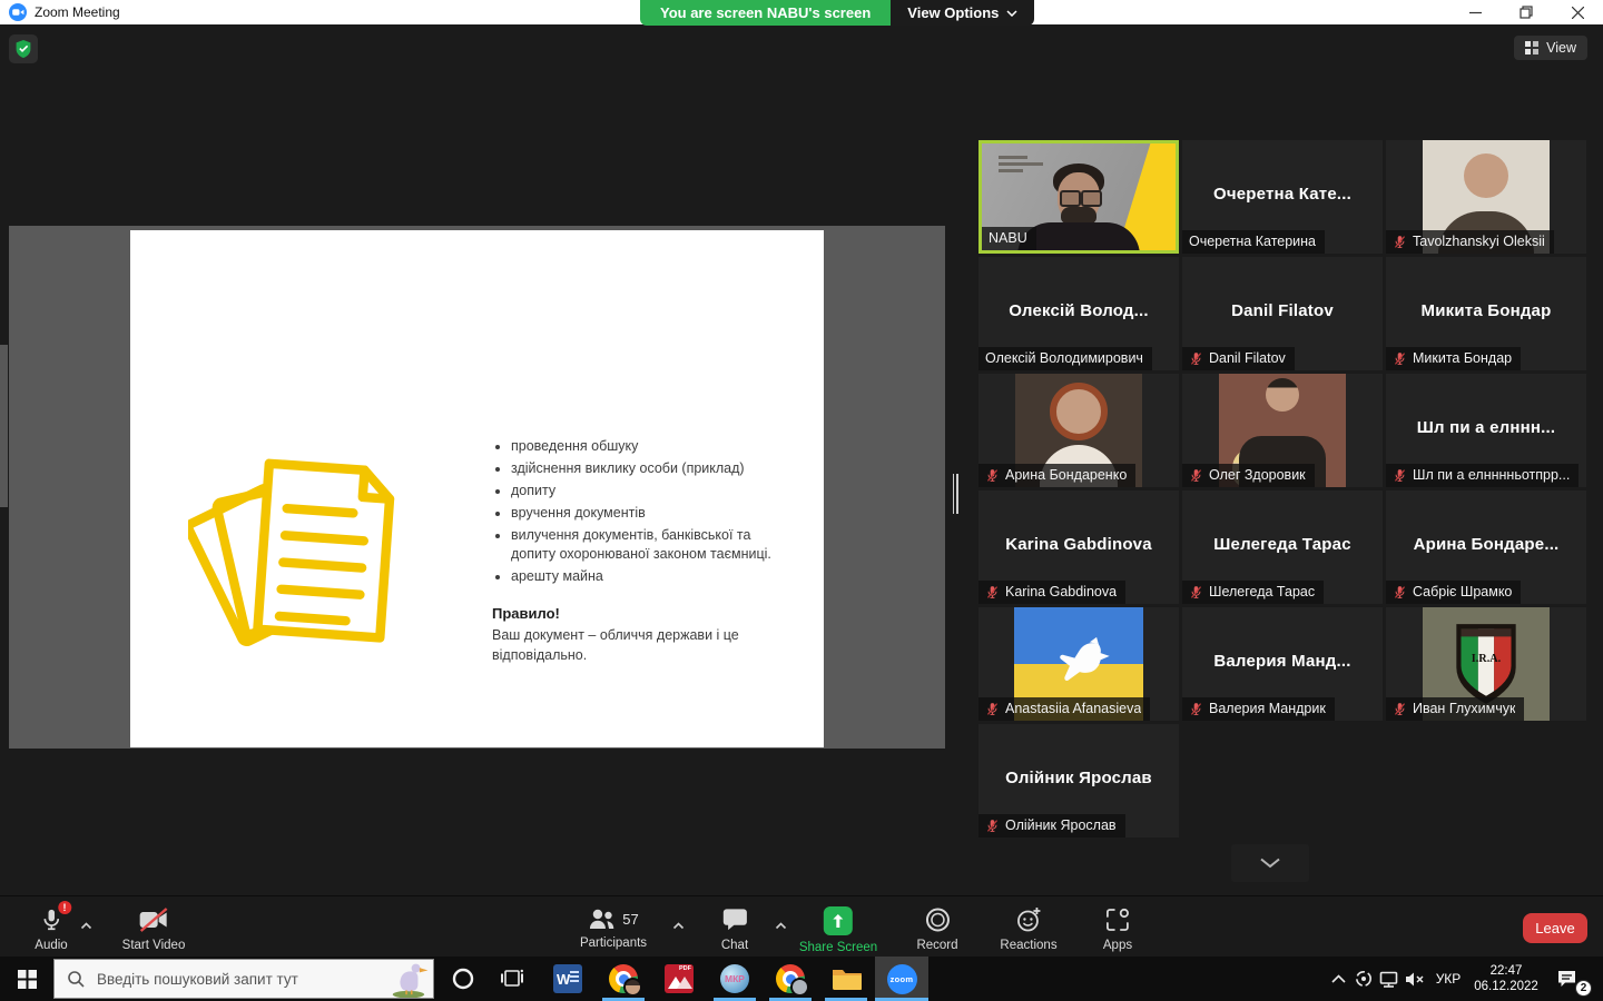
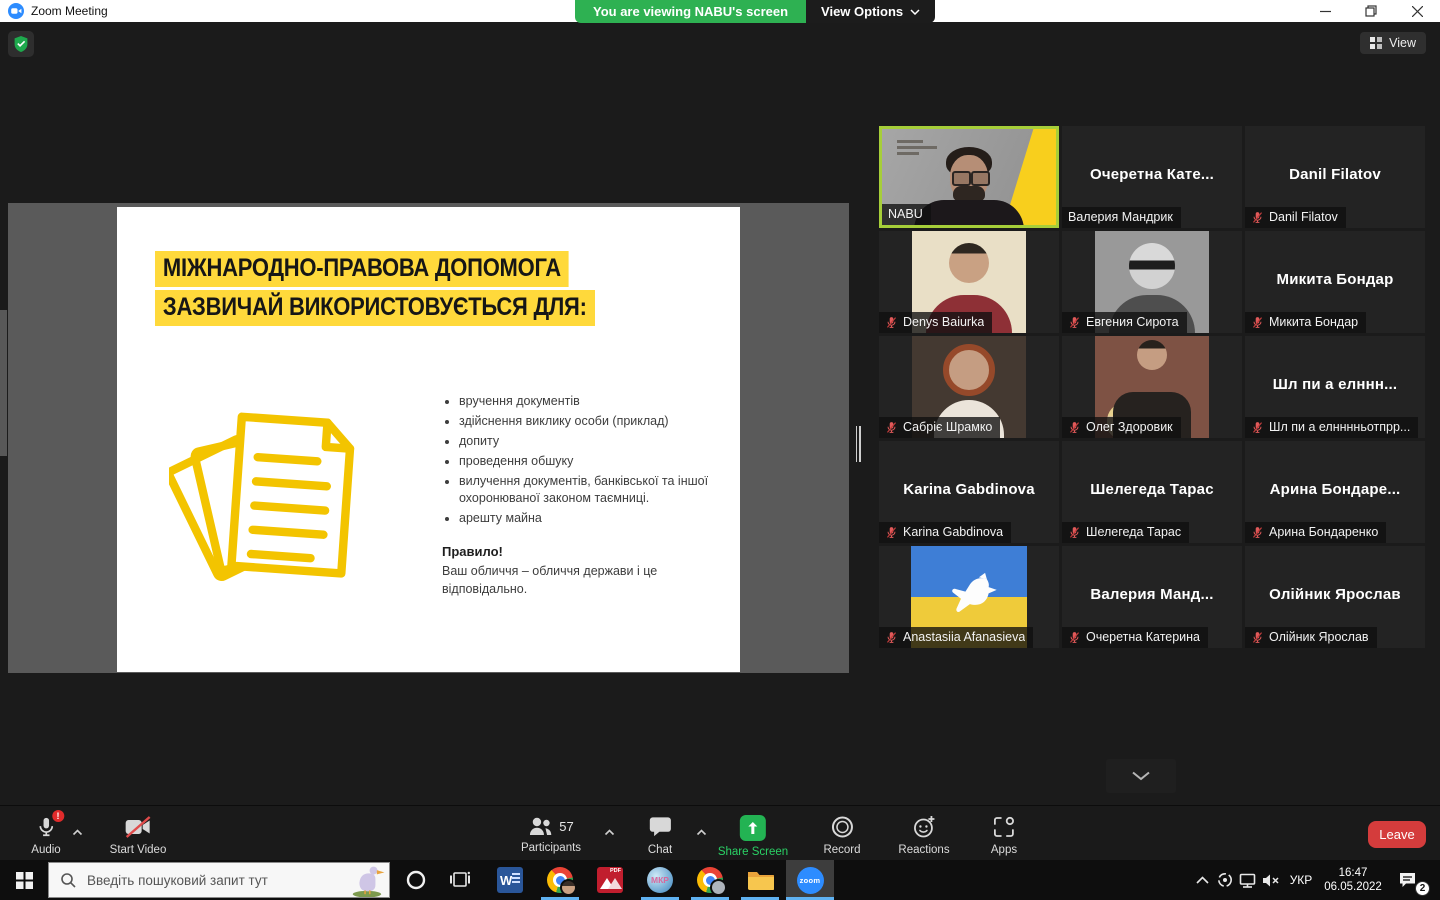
  Zoom Meeting
- You are screen NABU's screen
+ You are viewing NABU's screen
  View Options
  View
+ МІЖНАРОДНО-ПРАВОВА ДОПОМОГА
+ ЗАЗВИЧАЙ ВИКОРИСТОВУЄТЬСЯ ДЛЯ:
- проведення обшуку
+ вручення документів
  здійснення виклику особи (приклад)
  допиту
- вручення документів
+ проведення обшуку
- вилучення документів, банківської та допиту охоронюваної законом таємниці.
+ вилучення документів, банківської та іншої охоронюваної законом таємниці.
  арешту майна
  Правило!
- Ваш документ – обличчя держави і це відповідально.
+ Ваш обличчя – обличчя держави і це відповідально.
  NABU
  Очеретна Кате...
- Очеретна Катерина
+ Валерия Мандрик
- Tavolzhanskyi Oleksii
- Олексій Волод...
- Олексій Володимирович
  Danil Filatov
  Danil Filatov
+ Denys Baiurka
+ Евгения Сирота
  Микита Бондар
  Микита Бондар
- Арина Бондаренко
+ Сабріє Шрамко
  Олег Здоровик
  Шл пи а елннн...
  Шл пи а елнннньотпрр...
  Karina Gabdinova
  Karina Gabdinova
  Шелегеда Тарас
  Шелегеда Тарас
  Арина Бондаре...
- Сабріє Шрамко
+ Арина Бондаренко
  Anastasiia Afanasieva
  Валерия Манд...
- Валерия Мандрик
+ Очеретна Катерина
- I.R.A.
- Иван Глухимчук
  Олійник Ярослав
  Олійник Ярослав
  !
  Audio
  Start Video
  57
  Participants
  Chat
  Share Screen
  Record
  Reactions
  Apps
  Leave
  Введіть пошуковий запит тут
  W
  МКР
  zoom
  УКР
- 22:47
+ 16:47
- 06.12.2022
+ 06.05.2022
  2
